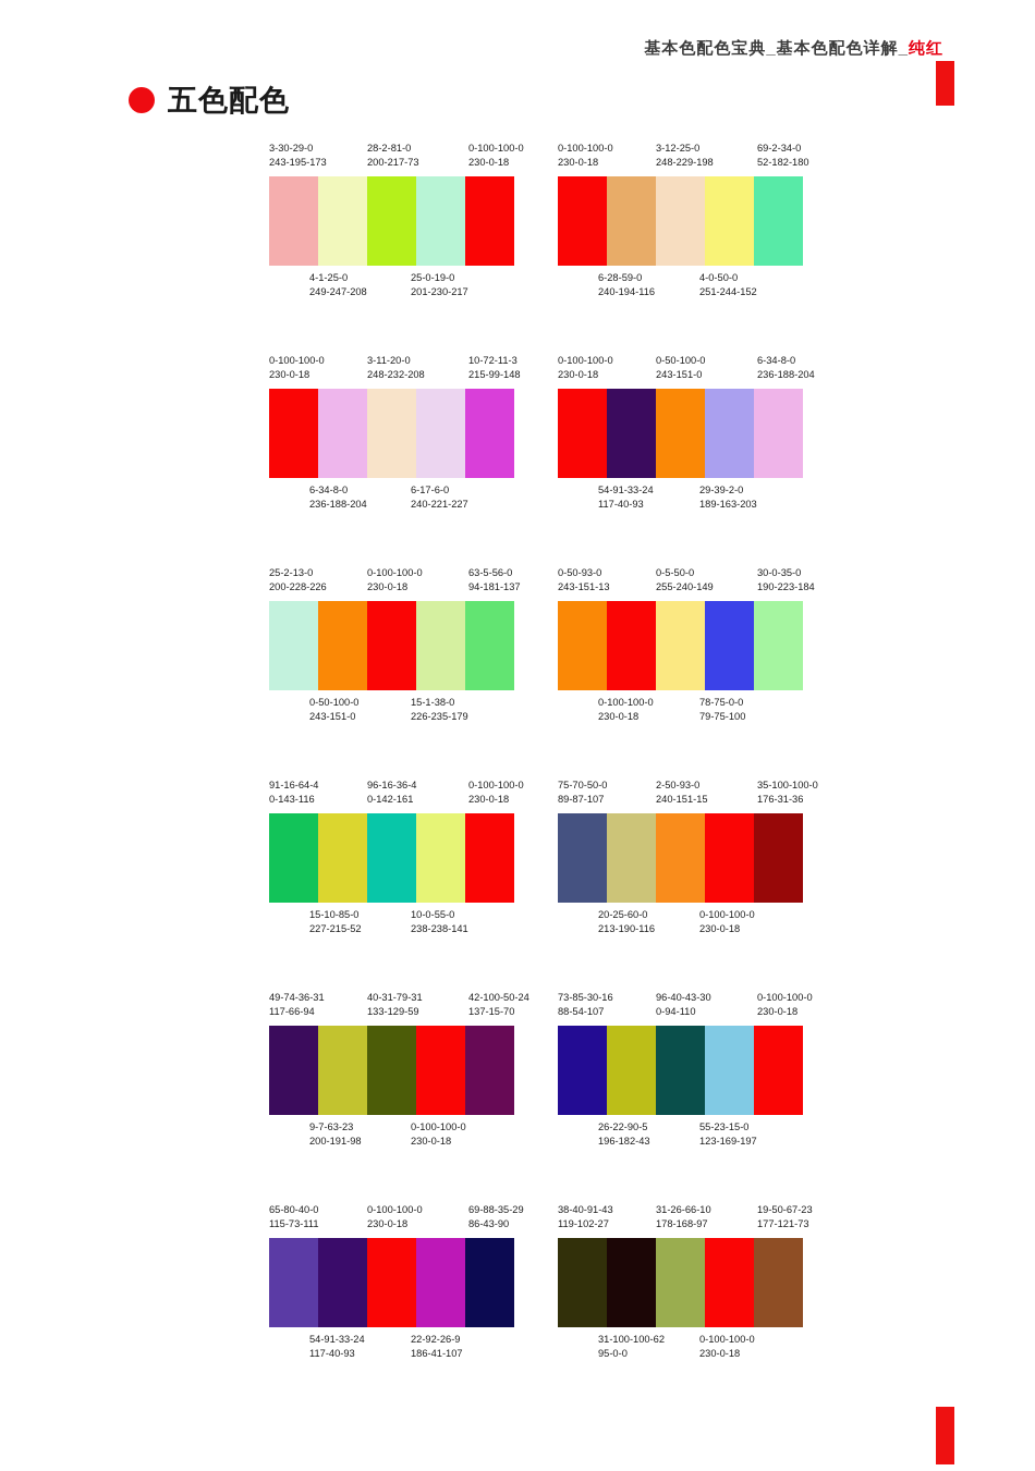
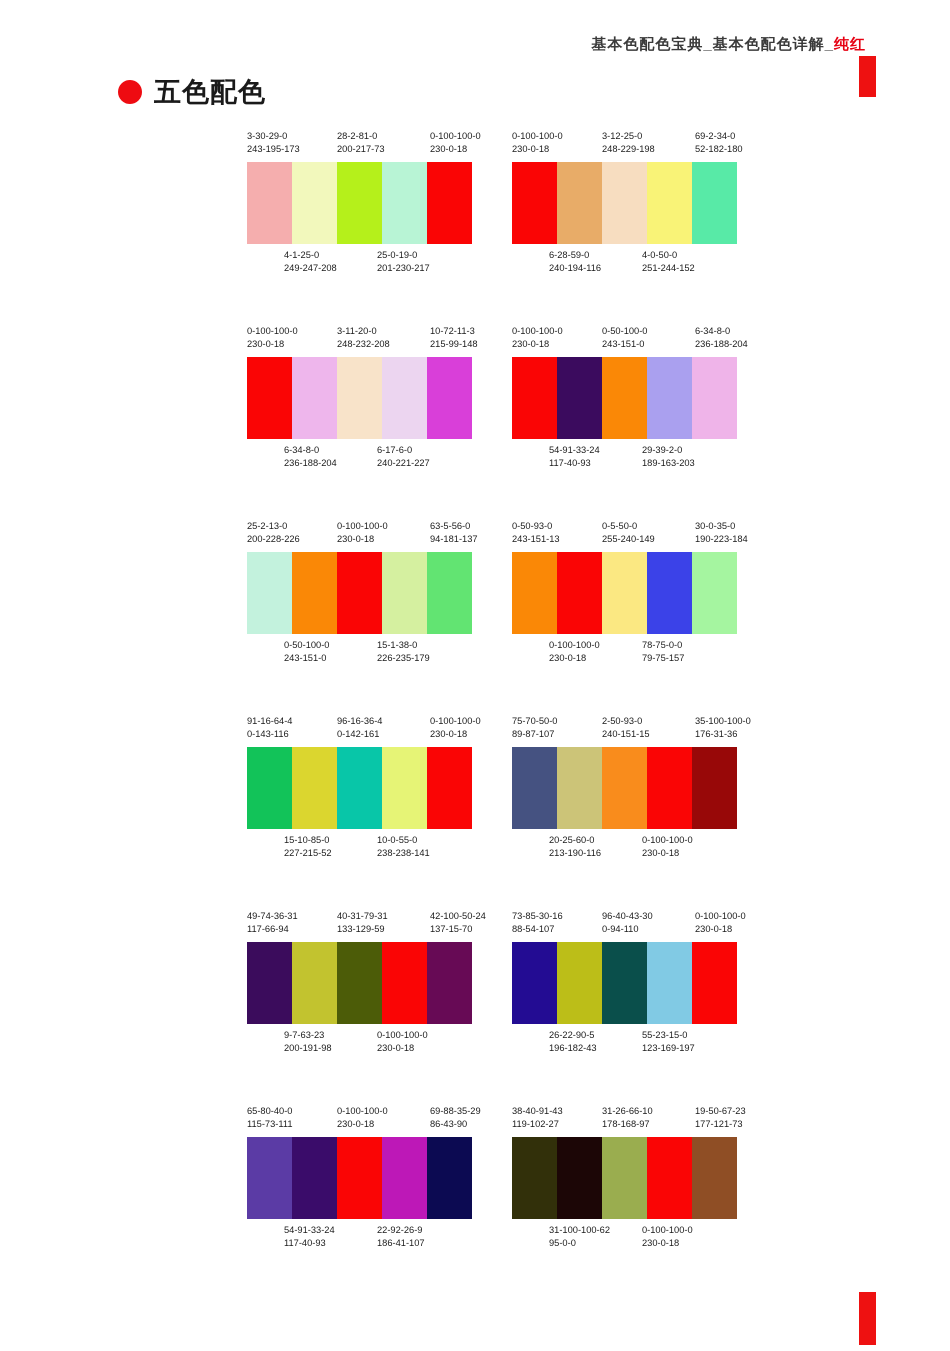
  基本色配色宝典_基本色配色详解_纯红
  五色配色
  3-30-29-0
  243-195-173
  28-2-81-0
  200-217-73
  0-100-100-0
  230-0-18
  4-1-25-0
  249-247-208
  25-0-19-0
  201-230-217
  0-100-100-0
  230-0-18
  3-12-25-0
  248-229-198
  69-2-34-0
  52-182-180
  6-28-59-0
  240-194-116
  4-0-50-0
  251-244-152
  0-100-100-0
  230-0-18
  3-11-20-0
  248-232-208
  10-72-11-3
  215-99-148
  6-34-8-0
  236-188-204
  6-17-6-0
  240-221-227
  0-100-100-0
  230-0-18
  0-50-100-0
  243-151-0
  6-34-8-0
  236-188-204
  54-91-33-24
  117-40-93
  29-39-2-0
  189-163-203
  25-2-13-0
  200-228-226
  0-100-100-0
  230-0-18
  63-5-56-0
  94-181-137
  0-50-100-0
  243-151-0
  15-1-38-0
  226-235-179
  0-50-93-0
  243-151-13
  0-5-50-0
  255-240-149
  30-0-35-0
  190-223-184
  0-100-100-0
  230-0-18
  78-75-0-0
- 79-75-100
+ 79-75-157
  91-16-64-4
  0-143-116
  96-16-36-4
  0-142-161
  0-100-100-0
  230-0-18
  15-10-85-0
  227-215-52
  10-0-55-0
  238-238-141
  75-70-50-0
  89-87-107
  2-50-93-0
  240-151-15
  35-100-100-0
  176-31-36
  20-25-60-0
  213-190-116
  0-100-100-0
  230-0-18
  49-74-36-31
  117-66-94
  40-31-79-31
  133-129-59
  42-100-50-24
  137-15-70
  9-7-63-23
  200-191-98
  0-100-100-0
  230-0-18
  73-85-30-16
  88-54-107
  96-40-43-30
  0-94-110
  0-100-100-0
  230-0-18
  26-22-90-5
  196-182-43
  55-23-15-0
  123-169-197
  65-80-40-0
  115-73-111
  0-100-100-0
  230-0-18
  69-88-35-29
  86-43-90
  54-91-33-24
  117-40-93
  22-92-26-9
  186-41-107
  38-40-91-43
  119-102-27
  31-26-66-10
  178-168-97
  19-50-67-23
  177-121-73
  31-100-100-62
  95-0-0
  0-100-100-0
  230-0-18
